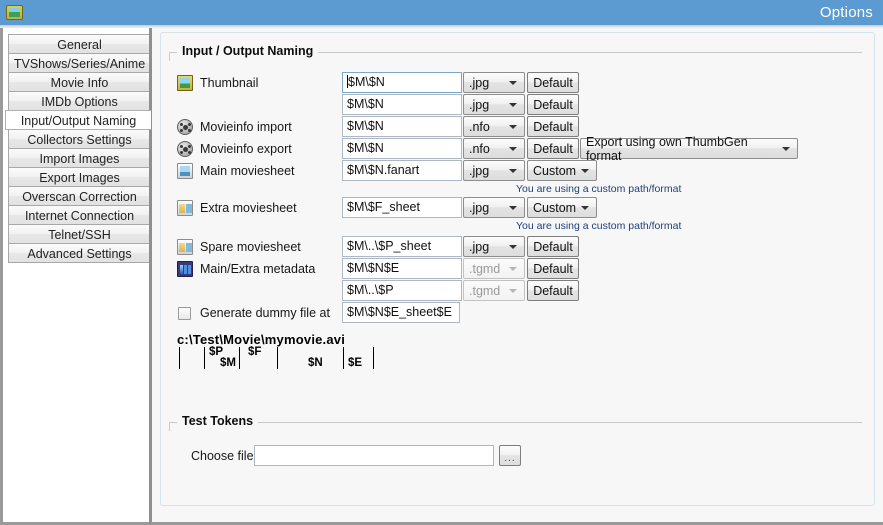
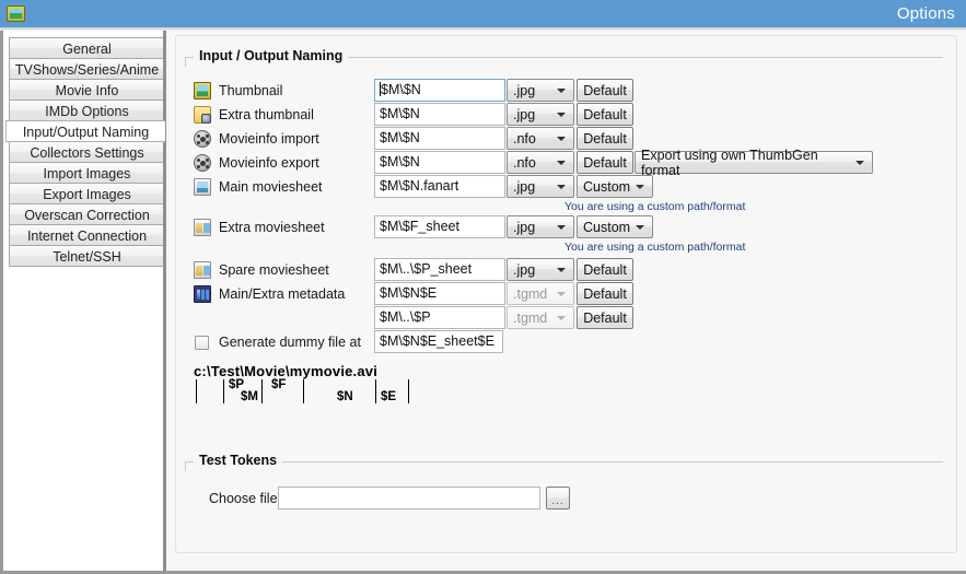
  Options
  General
  TVShows/Series/Anime
  Movie Info
  IMDb Options
  Input/Output Naming
  Collectors Settings
  Import Images
  Export Images
  Overscan Correction
  Internet Connection
  Telnet/SSH
- Advanced Settings
  Input / Output Naming
  Thumbnail
  $M\$N
  .jpg
  Default
+ Extra thumbnail
  $M\$N
  .jpg
  Default
  Movieinfo import
  $M\$N
  .nfo
  Default
  Movieinfo export
  $M\$N
  .nfo
  Default
  Export using own ThumbGen format
  Main moviesheet
  $M\$N.fanart
  .jpg
  Custom
  You are using a custom path/format
  Extra moviesheet
  $M\$F_sheet
  .jpg
  Custom
  You are using a custom path/format
  Spare moviesheet
  $M\..\$P_sheet
  .jpg
  Default
  Main/Extra metadata
  $M\$N$E
  .tgmd
  Default
  $M\..\$P
  .tgmd
  Default
  Generate dummy file at
  $M\$N$E_sheet$E
  c:\Test\Movie\mymovie.avi
  $P
  $M
  $F
  $N
  $E
  Test Tokens
  Choose file
  ...
